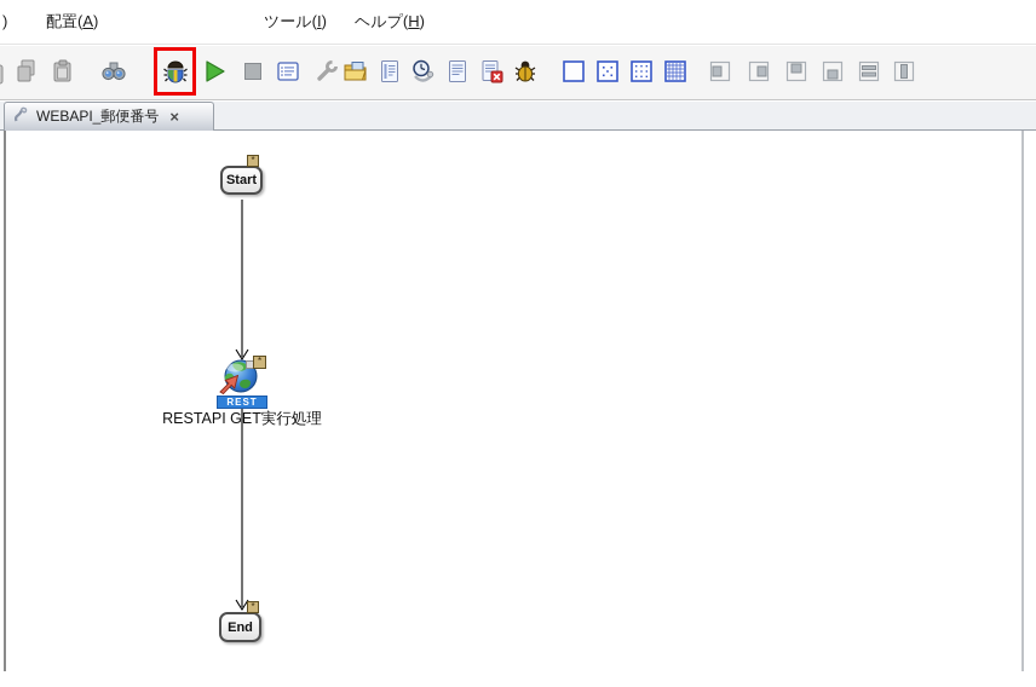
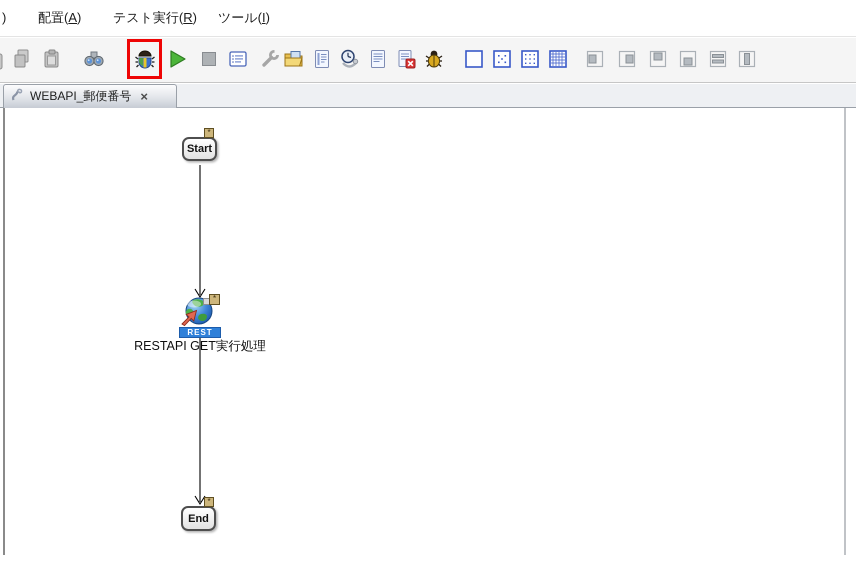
  )
  配置(A)
+ テスト実行(R)
  ツール(I)
- ヘルプ(H)
  WEBAPI_郵便番号
  ×
  Start
  *
  *
  REST
  RESTAPI GET実行処理
  End
  *
